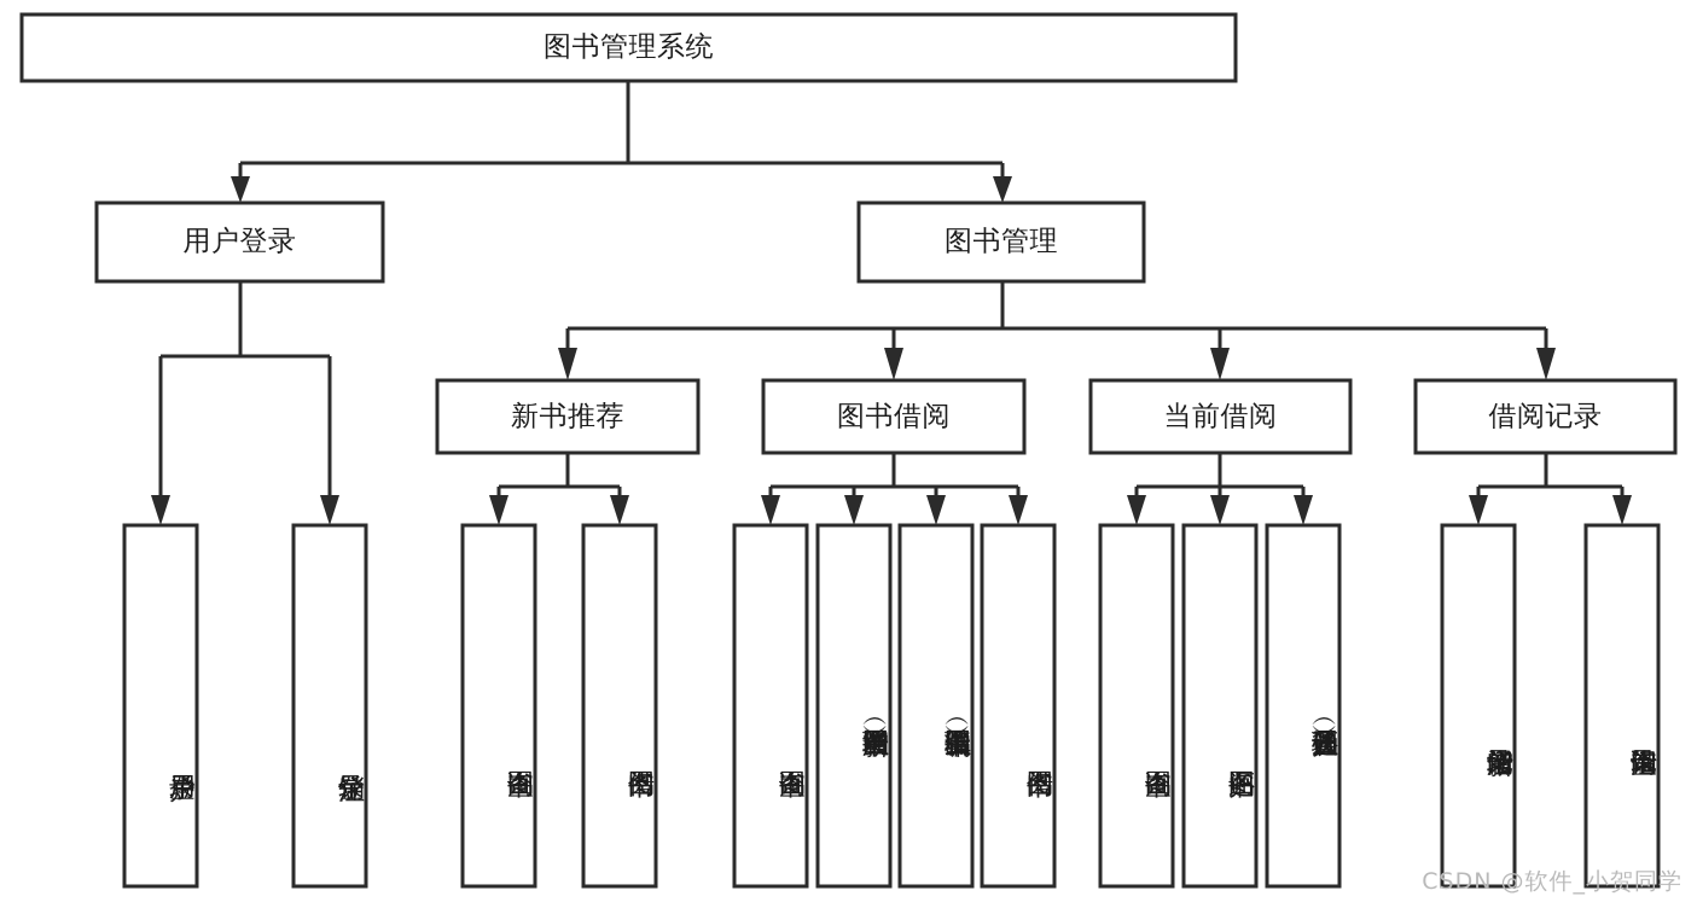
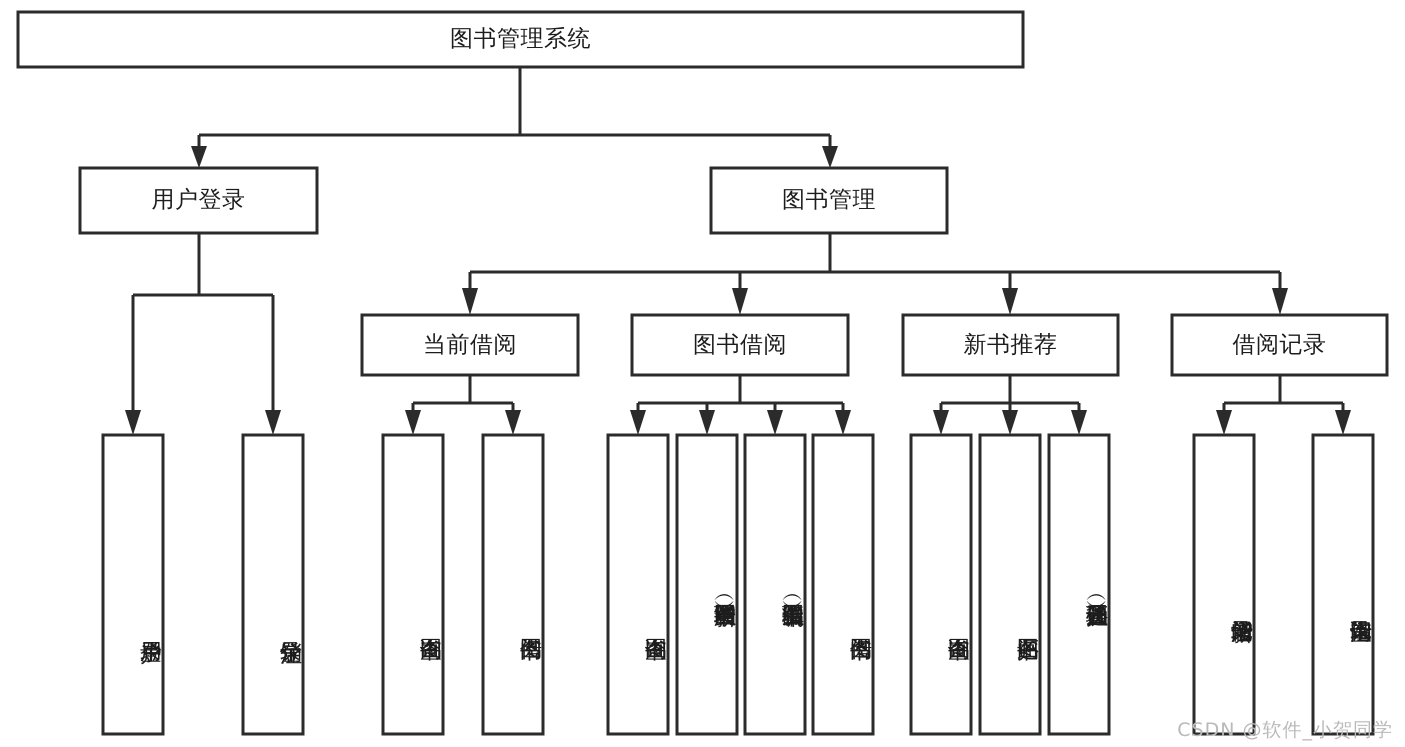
  图书管理系统
  用户登录
  图书管理
- 新书推荐
+ 当前借阅
  图书借阅
- 当前借阅
+ 新书推荐
  借阅记录
  CSDN @软件_小贺同学
